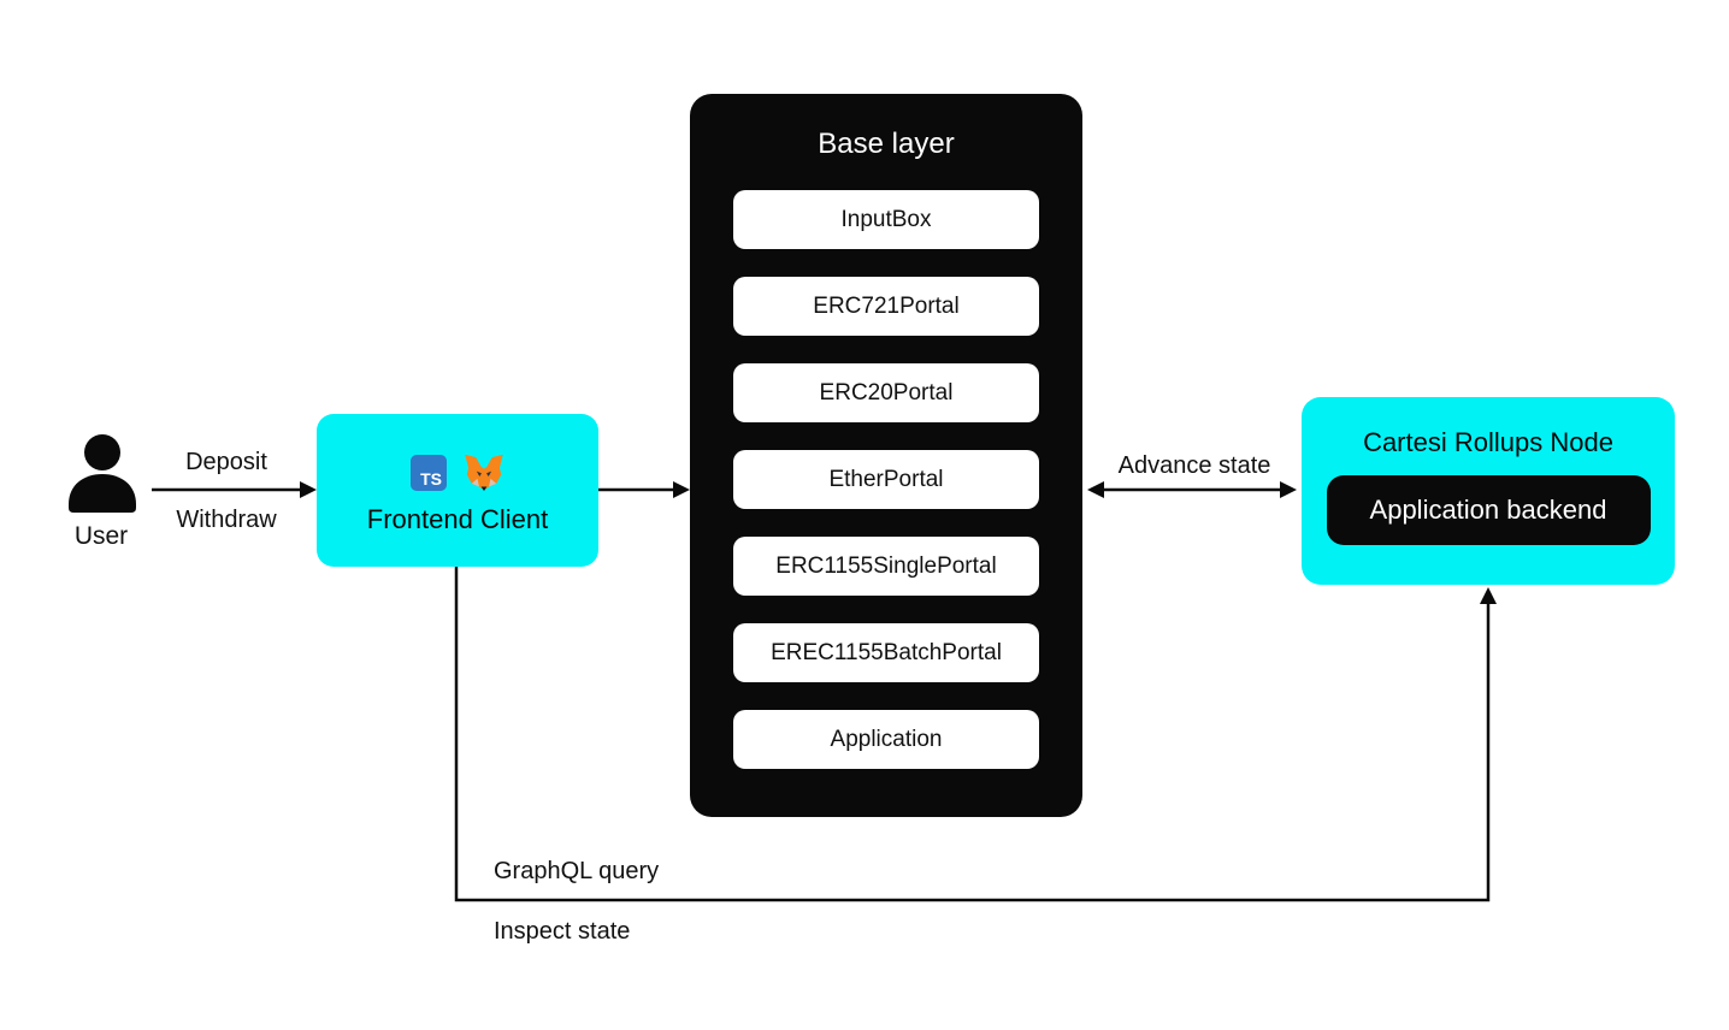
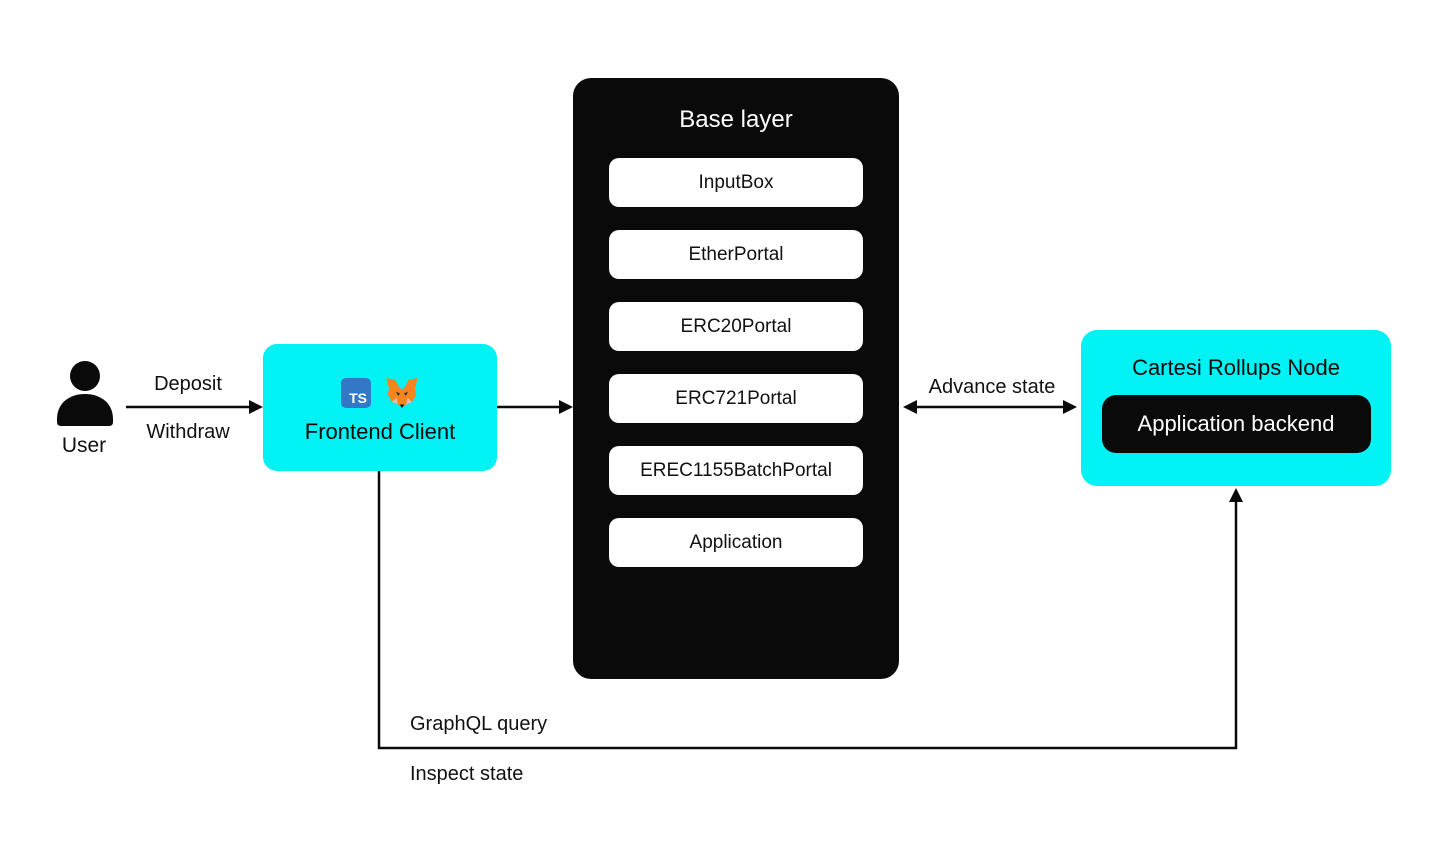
  User
  Deposit
  Withdraw
  Advance state
  GraphQL query
  Inspect state
  TS
  Frontend Client
  Base layer
  InputBox
- ERC721Portal
+ EtherPortal
  ERC20Portal
- EtherPortal
+ ERC721Portal
- ERC1155SinglePortal
  EREC1155BatchPortal
  Application
  Cartesi Rollups Node
  Application backend
